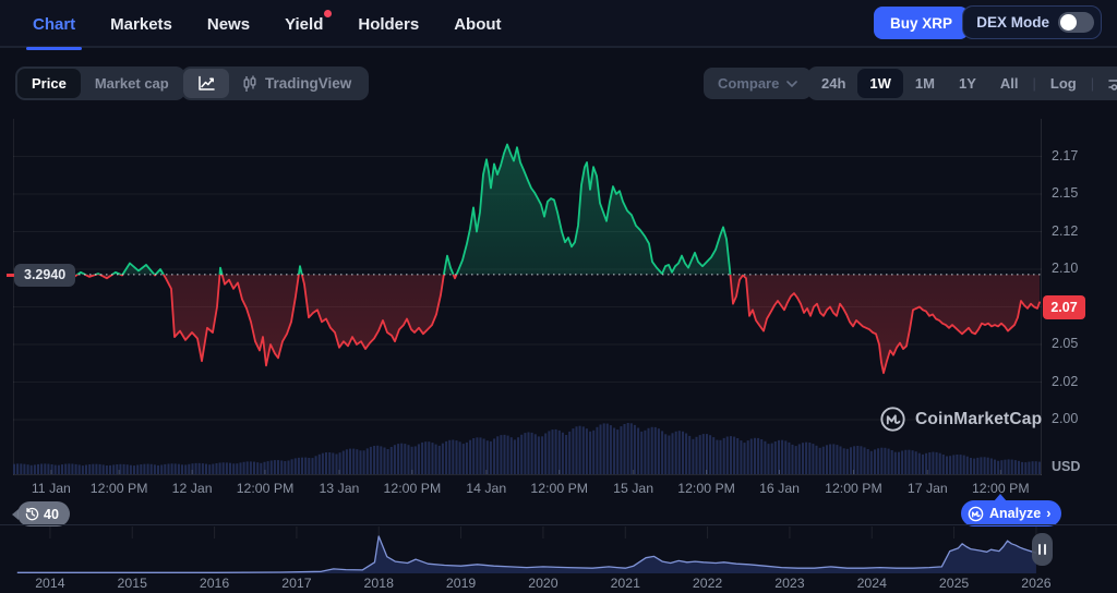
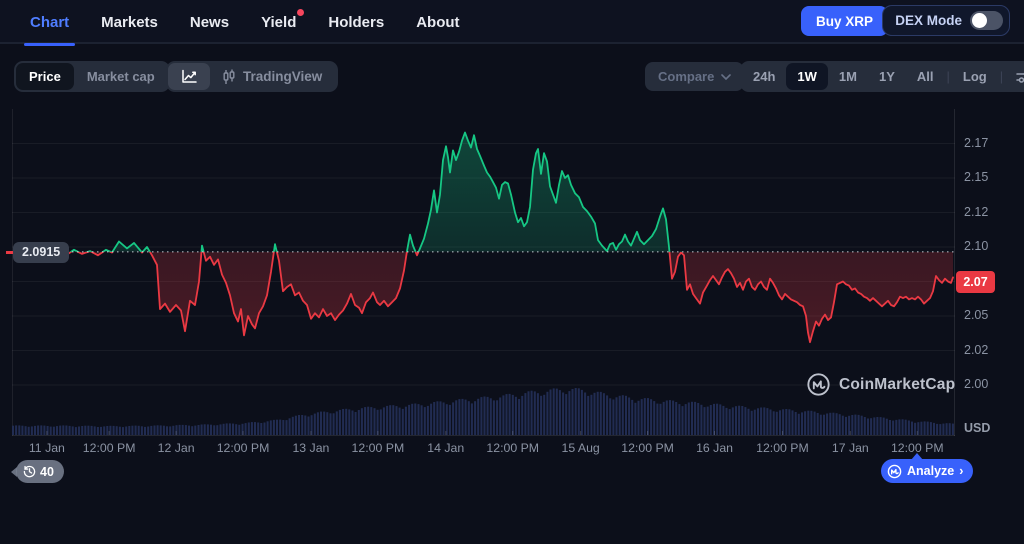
  Chart
  Markets
  News
  Yield
  Holders
  About
  Buy XRP
  DEX Mode
  Price
  Market cap
  TradingView
  Compare
  24h
  1W
  1M
  1Y
  All
  Log
  |
  2.17
  2.15
  2.12
  2.10
  2.05
  2.02
  2.00
  USD
  2.07
- 3.2940
+ 2.0915
  11 Jan
  12:00 PM
  12 Jan
  12:00 PM
  13 Jan
  12:00 PM
  14 Jan
  12:00 PM
- 15 Jan
+ 15 Aug
  12:00 PM
  16 Jan
  12:00 PM
  17 Jan
  12:00 PM
  CoinMarketCap
  40
  Analyze
  ›
- 2014
- 2015
- 2016
- 2017
- 2018
- 2019
- 2020
- 2021
- 2022
- 2023
- 2024
- 2025
- 2026
